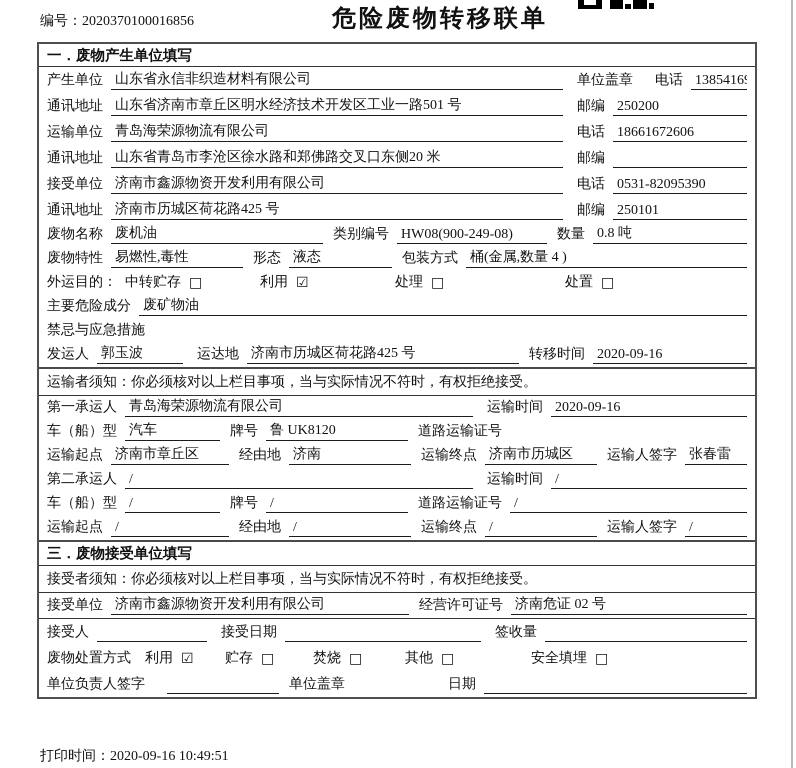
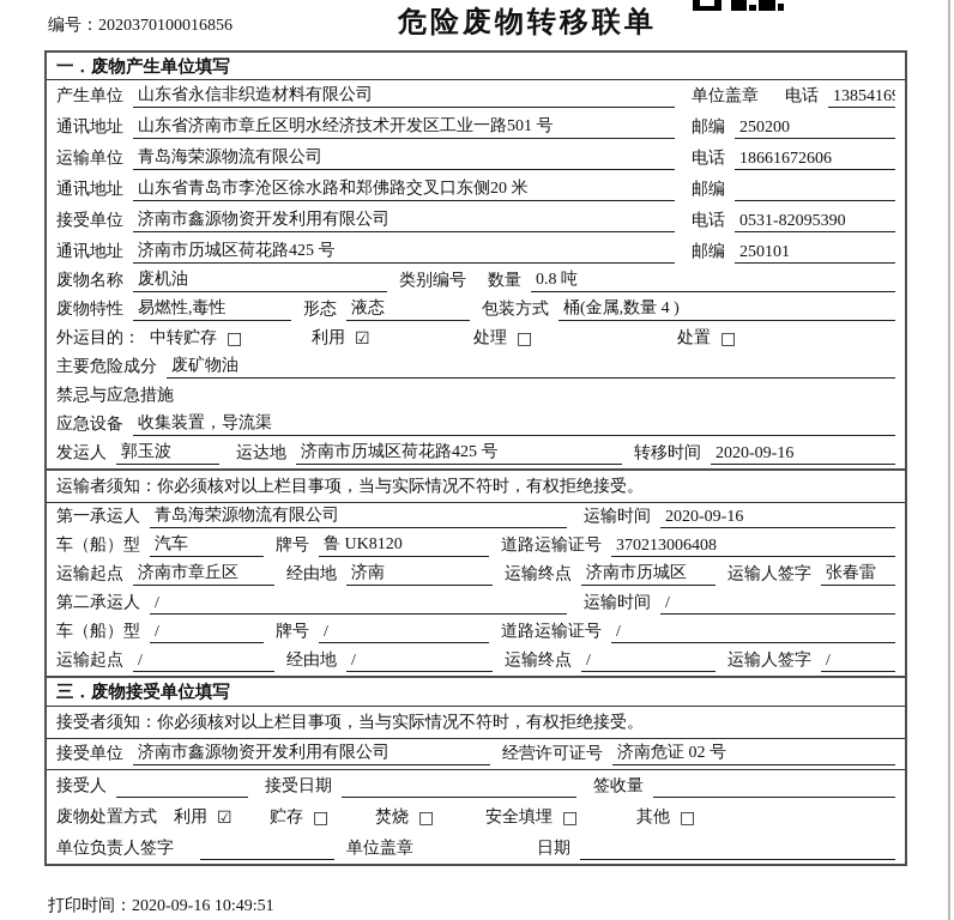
  编号：2020370100016856
  危险废物转移联单
  一．废物产生单位填写
  产生单位
  山东省永信非织造材料有限公司
  单位盖章
  电话
  通讯地址
  山东省济南市章丘区明水经济技术开发区工业一路501 号
  邮编
  250200
  运输单位
  青岛海荣源物流有限公司
  电话
  18661672606
  通讯地址
  山东省青岛市李沧区徐水路和郑佛路交叉口东侧20 米
  邮编
  接受单位
  济南市鑫源物资开发利用有限公司
  电话
  0531-82095390
  通讯地址
  济南市历城区荷花路425 号
  邮编
  250101
  废物名称
  废机油
  类别编号
- HW08(900-249-08)
  数量
  0.8 吨
  废物特性
  易燃性,毒性
  形态
  液态
  包装方式
  桶(金属,数量 4 )
  外运目的：
  中转贮存
  □
  利用
  ☑
  处理
  □
  处置
  □
  主要危险成分
  废矿物油
  禁忌与应急措施
+ 应急设备
+ 收集装置，导流渠
  发运人
  郭玉波
  运达地
  济南市历城区荷花路425 号
  转移时间
  2020-09-16
  运输者须知：你必须核对以上栏目事项，当与实际情况不符时，有权拒绝接受。
  第一承运人
  青岛海荣源物流有限公司
  运输时间
  2020-09-16
  车（船）型
  汽车
  牌号
  鲁 UK8120
  道路运输证号
+ 370213006408
  运输起点
  济南市章丘区
  经由地
  济南
  运输终点
  济南市历城区
  运输人签字
  张春雷
  第二承运人
  /
  运输时间
  /
  车（船）型
  /
  牌号
  /
  道路运输证号
  /
  运输起点
  /
  经由地
  /
  运输终点
  /
  运输人签字
  /
  三．废物接受单位填写
  接受者须知：你必须核对以上栏目事项，当与实际情况不符时，有权拒绝接受。
  接受单位
  济南市鑫源物资开发利用有限公司
  经营许可证号
  济南危证 02 号
  接受人
  接受日期
  签收量
  废物处置方式
  利用
  ☑
  贮存
  □
  焚烧
  □
- 其他
+ 安全填埋
  □
- 安全填埋
+ 其他
  □
  单位负责人签字
  单位盖章
  日期
  打印时间：2020-09-16 10:49:51
